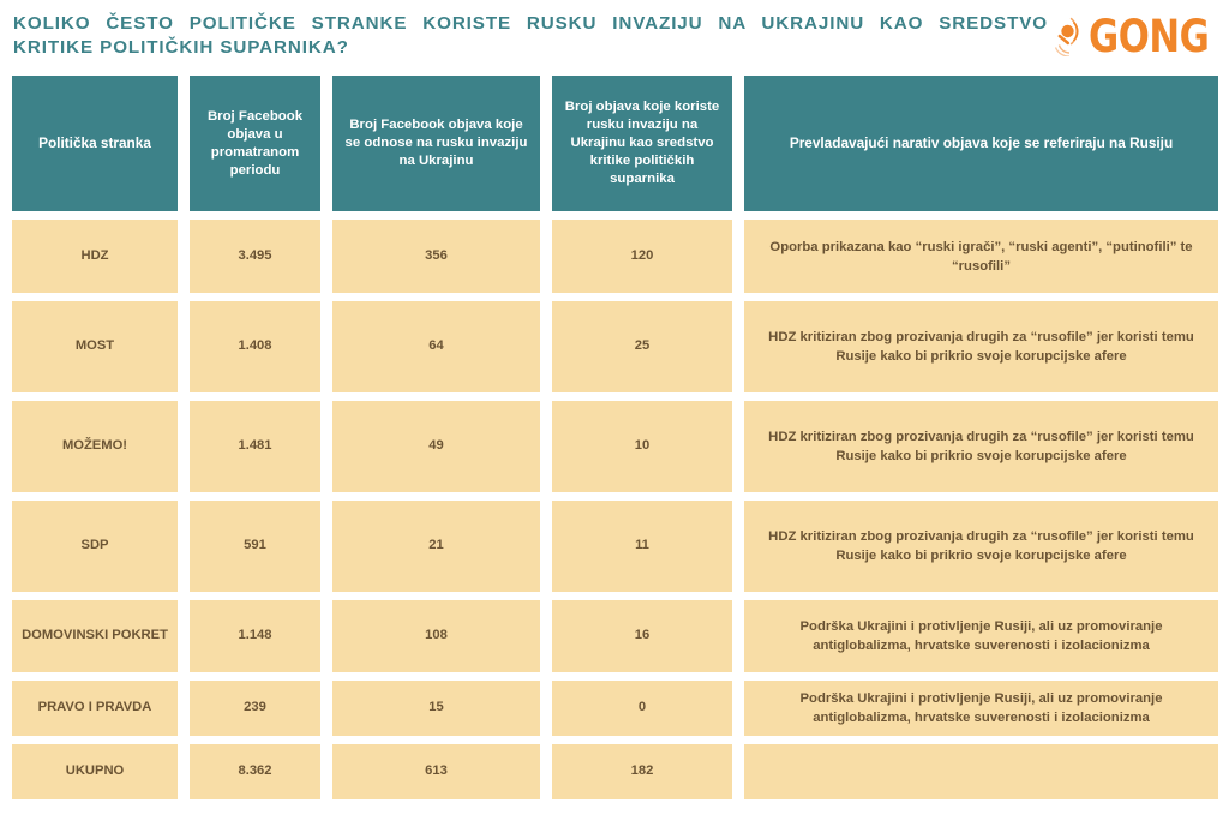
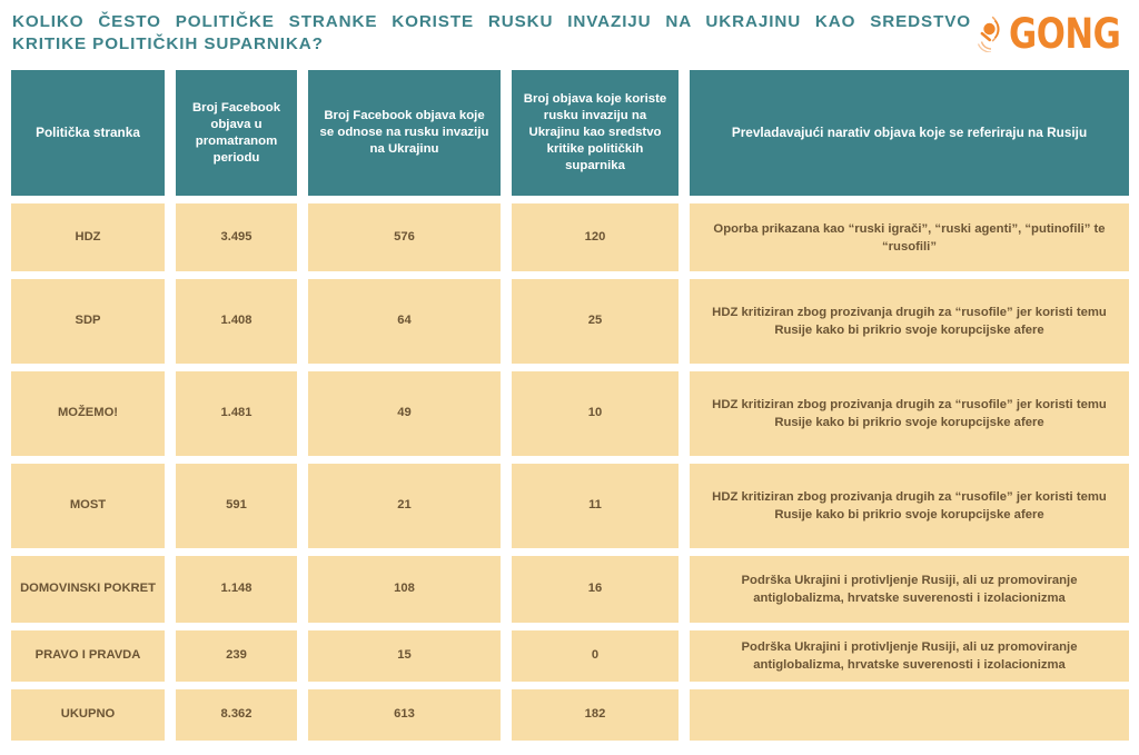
  KOLIKO ČESTO POLITIČKE STRANKE KORISTE RUSKU INVAZIJU NA UKRAJINU KAO SREDSTVO
  KRITIKE POLITIČKIH SUPARNIKA?
  GONG
  Politička stranka
  Broj Facebook objava u promatranom periodu
  Broj Facebook objava koje se odnose na rusku invaziju na Ukrajinu
  Broj objava koje koriste rusku invaziju na Ukrajinu kao sredstvo kritike političkih suparnika
  Prevladavajući narativ objava koje se referiraju na Rusiju
  HDZ
  3.495
- 356
+ 576
  120
  Oporba prikazana kao “ruski igrači”, “ruski agenti”, “putinofili” te “rusofili”
- MOST
+ SDP
  1.408
  64
  25
  HDZ kritiziran zbog prozivanja drugih za “rusofile” jer koristi temu Rusije kako bi prikrio svoje korupcijske afere
  MOŽEMO!
  1.481
  49
  10
  HDZ kritiziran zbog prozivanja drugih za “rusofile” jer koristi temu Rusije kako bi prikrio svoje korupcijske afere
- SDP
+ MOST
  591
  21
  11
  HDZ kritiziran zbog prozivanja drugih za “rusofile” jer koristi temu Rusije kako bi prikrio svoje korupcijske afere
  DOMOVINSKI POKRET
  1.148
  108
  16
  Podrška Ukrajini i protivljenje Rusiji, ali uz promoviranje antiglobalizma, hrvatske suverenosti i izolacionizma
  PRAVO I PRAVDA
  239
  15
  0
  Podrška Ukrajini i protivljenje Rusiji, ali uz promoviranje antiglobalizma, hrvatske suverenosti i izolacionizma
  UKUPNO
  8.362
  613
  182
